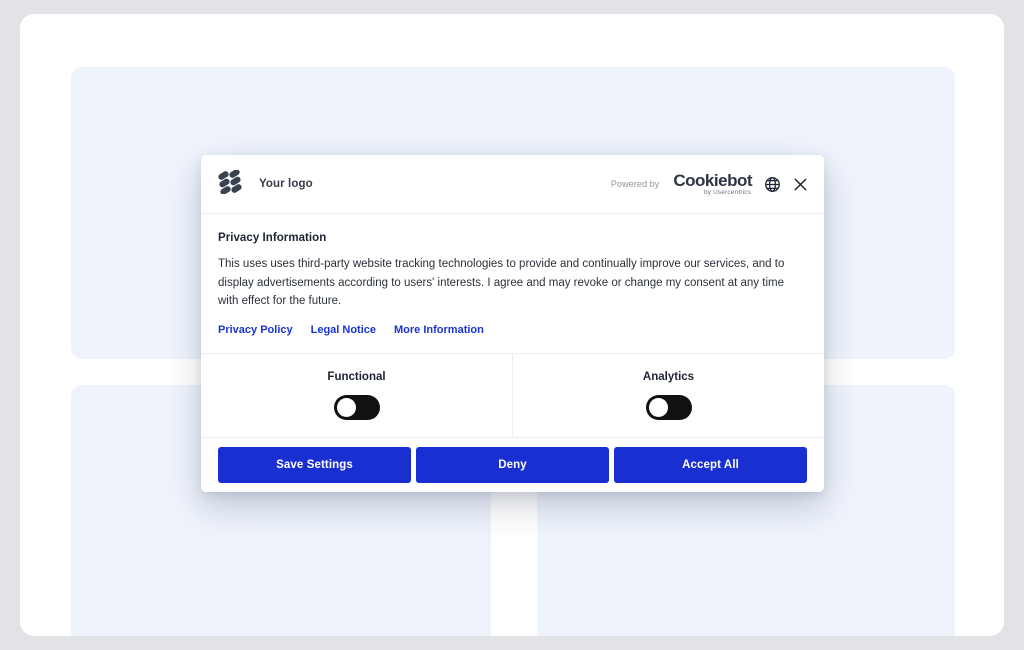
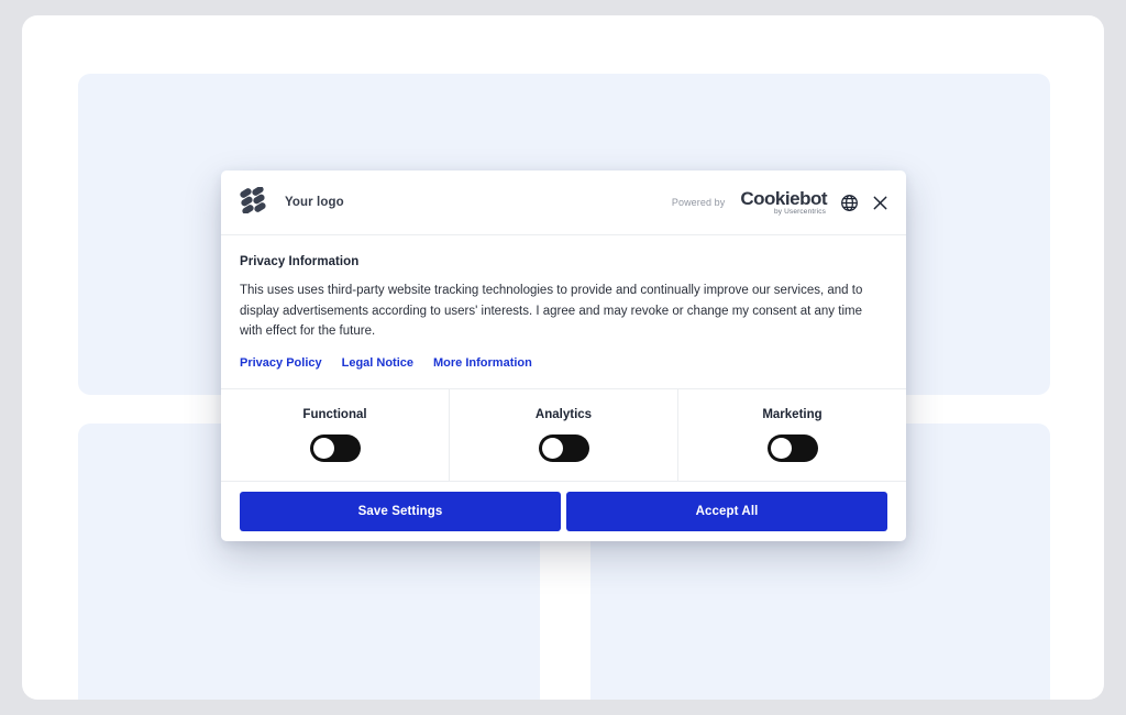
  Your logo
  Powered by
  Cookiebot
  Privacy Information
  This uses uses third-party website tracking technologies to provide and continually improve our services, and to display advertisements according to users' interests. I agree and may revoke or change my consent at any time with effect for the future.
  Privacy Policy
  Legal Notice
  More Information
  Functional
  Analytics
+ Marketing
  Save Settings
- Deny
  Accept All
